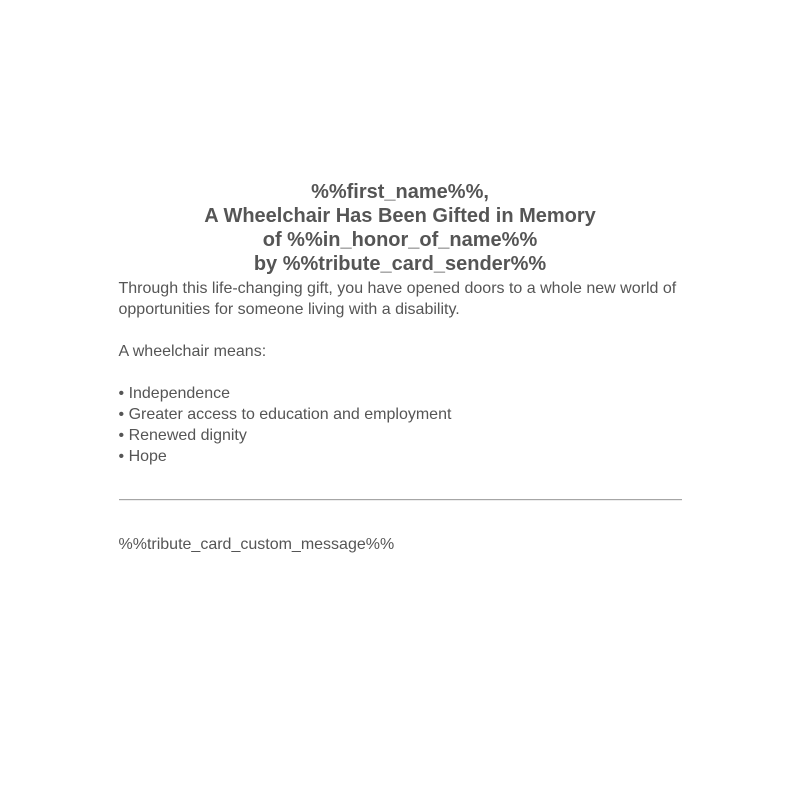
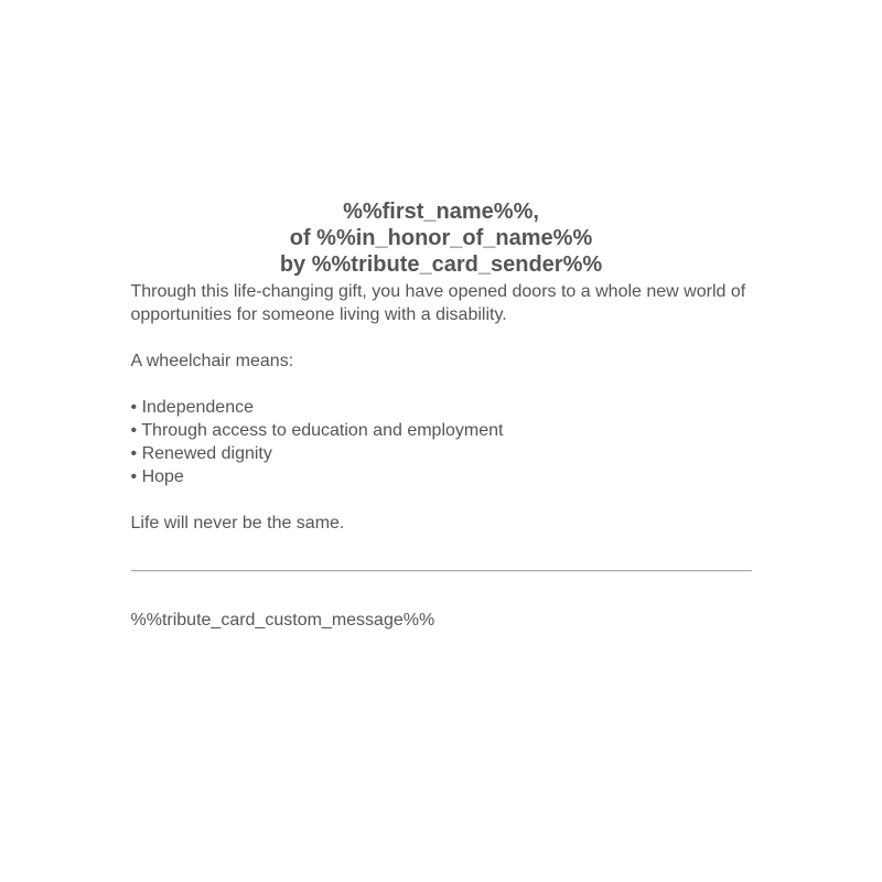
  %%first_name%%,
- A Wheelchair Has Been Gifted in Memory
  of %%in_honor_of_name%%
  by %%tribute_card_sender%%
  Through this life-changing gift, you have opened doors to a whole new world of opportunities for someone living with a disability.
  A wheelchair means:
  • Independence
- • Greater access to education and employment
+ • Through access to education and employment
  • Renewed dignity
  • Hope
+ Life will never be the same.
  %%tribute_card_custom_message%%
